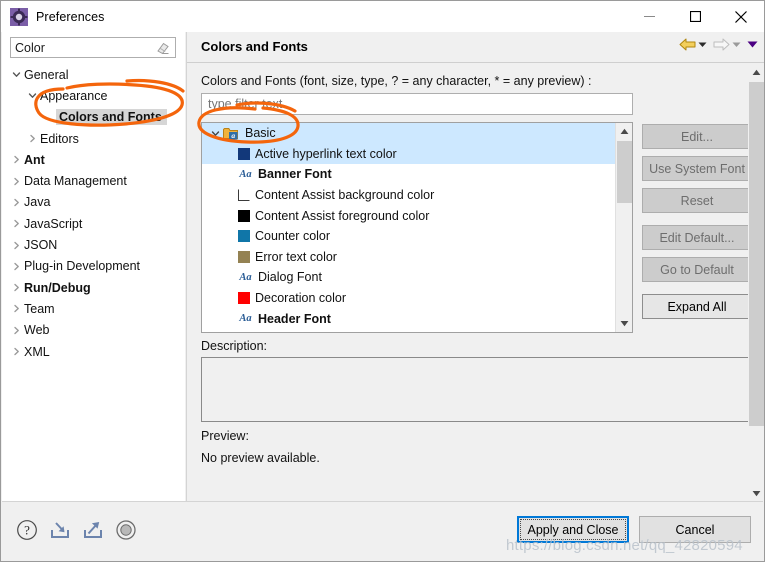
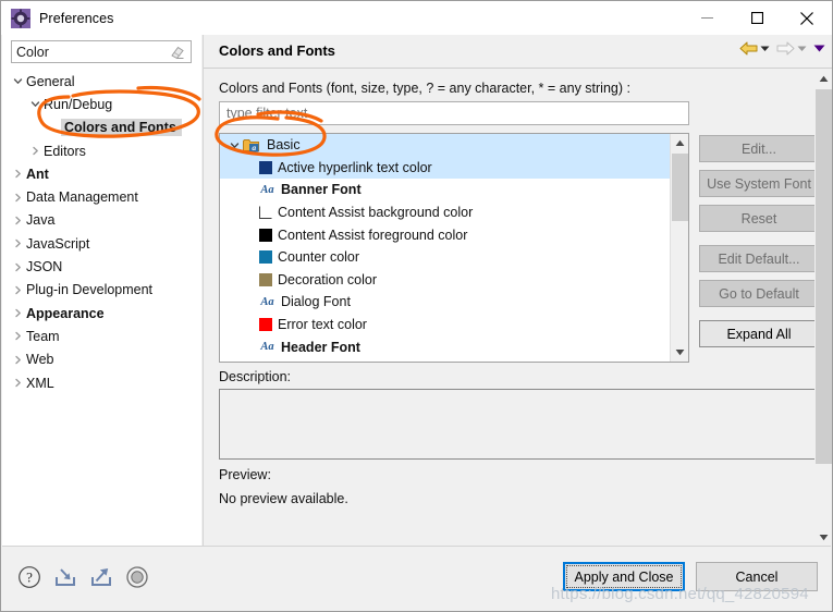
  Preferences
  Color
  General
- Appearance
+ Run/Debug
  Colors and Fonts
  Editors
  Ant
  Data Management
  Java
  JavaScript
  JSON
  Plug-in Development
- Run/Debug
+ Appearance
  Team
  Web
  XML
  Colors and Fonts
- Colors and Fonts (font, size, type, ? = any character, * = any preview) :
+ Colors and Fonts (font, size, type, ? = any character, * = any string) :
  a
  Basic
  Active hyperlink text color
  Aa
  Banner Font
  Content Assist background color
  Content Assist foreground color
  Counter color
- Error text color
+ Decoration color
  Aa
  Dialog Font
- Decoration color
+ Error text color
  Aa
  Header Font
  Edit...
  Use System Font
  Reset
  Edit Default...
  Go to Default
  Expand All
  Description:
  Preview:
  No preview available.
  ?
  Apply and Close
  Cancel
  https://blog.csdn.net/qq_42820594
